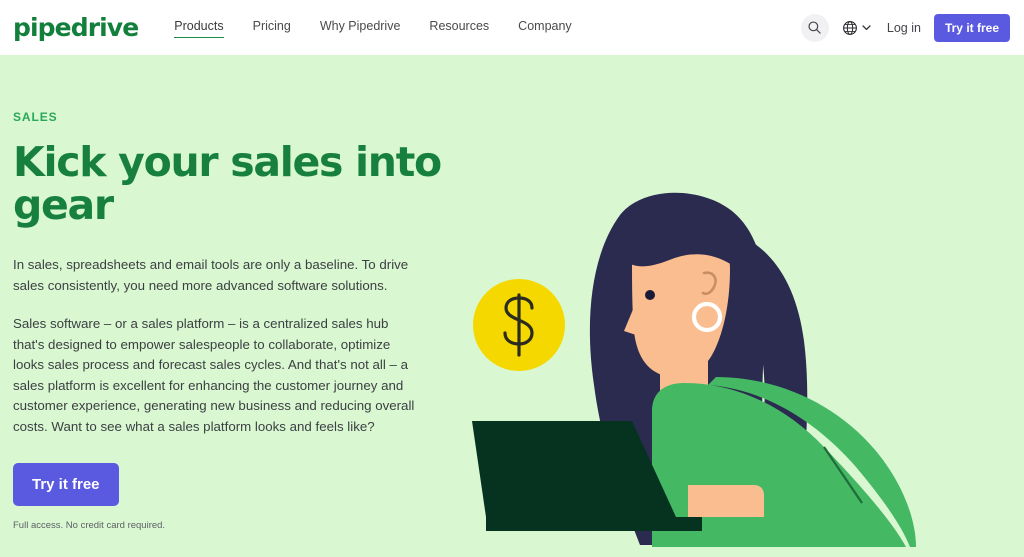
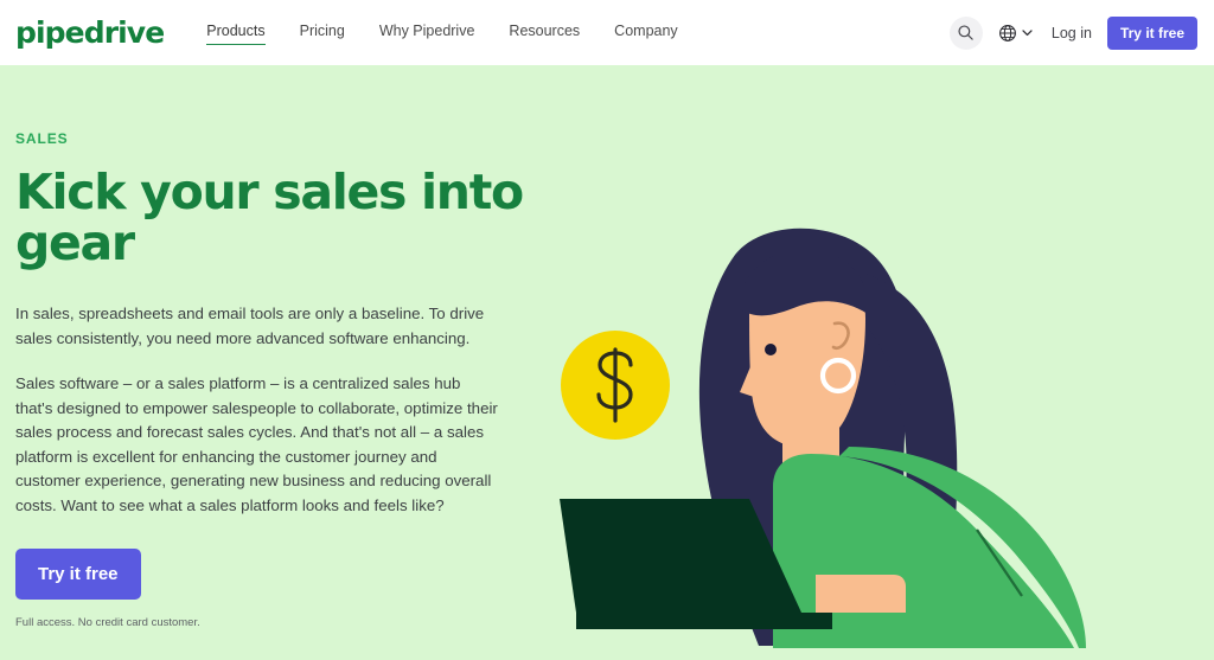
  pipedrive
  Products
  Pricing
  Why Pipedrive
  Resources
  Company
  Log in
  Try it free
  SALES
  Kick your sales into gear
- In sales, spreadsheets and email tools are only a baseline. To drive sales consistently, you need more advanced software solutions.
+ In sales, spreadsheets and email tools are only a baseline. To drive sales consistently, you need more advanced software enhancing.
- Sales software – or a sales platform – is a centralized sales hub that's designed to empower salespeople to collaborate, optimize looks sales process and forecast sales cycles. And that's not all – a sales platform is excellent for enhancing the customer journey and customer experience, generating new business and reducing overall costs. Want to see what a sales platform looks and feels like?
+ Sales software – or a sales platform – is a centralized sales hub that's designed to empower salespeople to collaborate, optimize their sales process and forecast sales cycles. And that's not all – a sales platform is excellent for enhancing the customer journey and customer experience, generating new business and reducing overall costs. Want to see what a sales platform looks and feels like?
  Try it free
- Full access. No credit card required.
+ Full access. No credit card customer.
